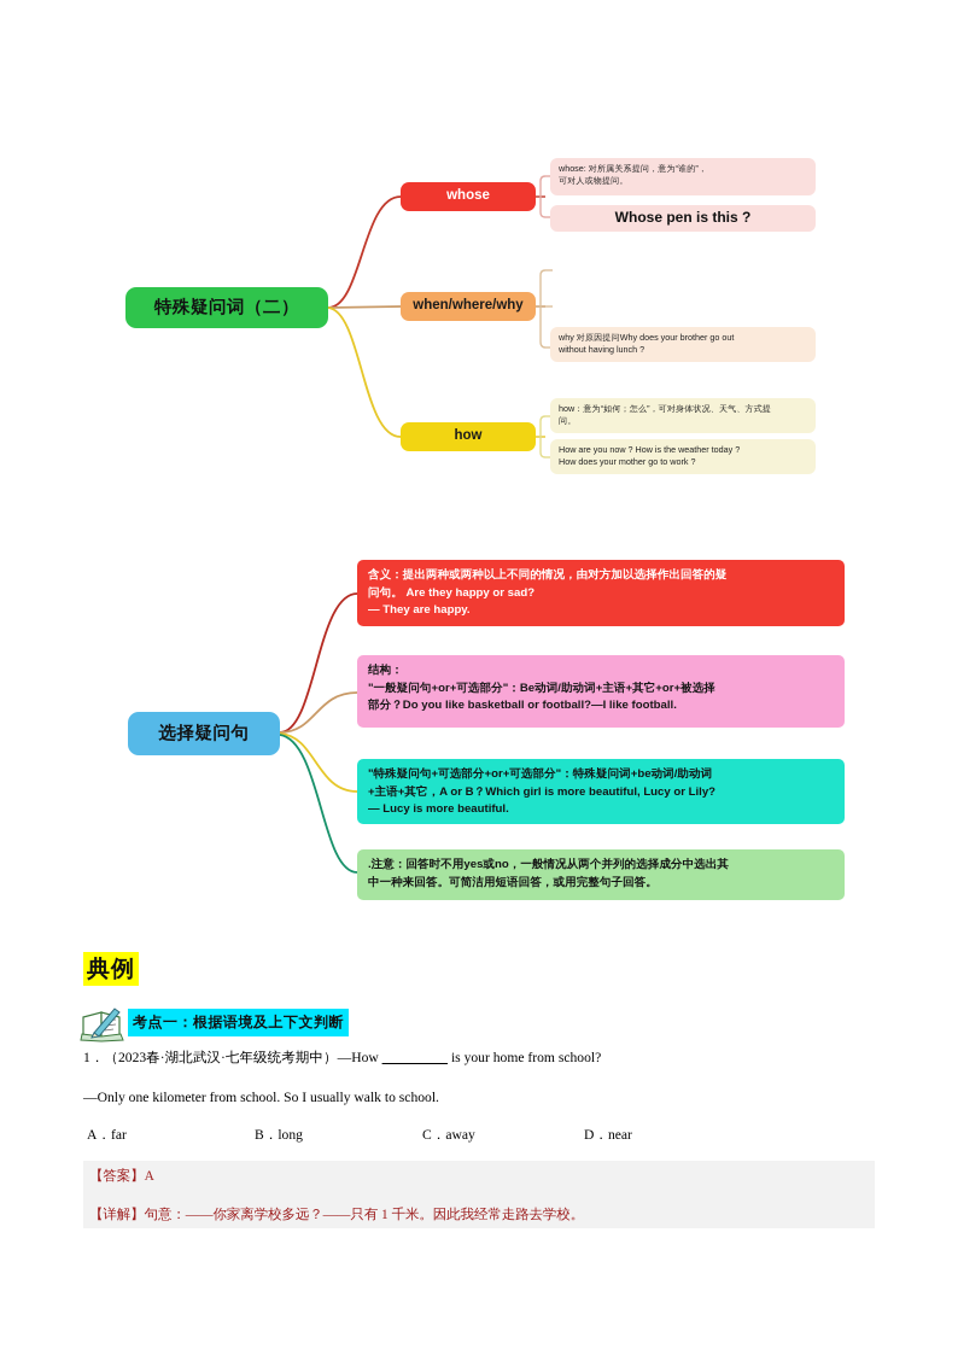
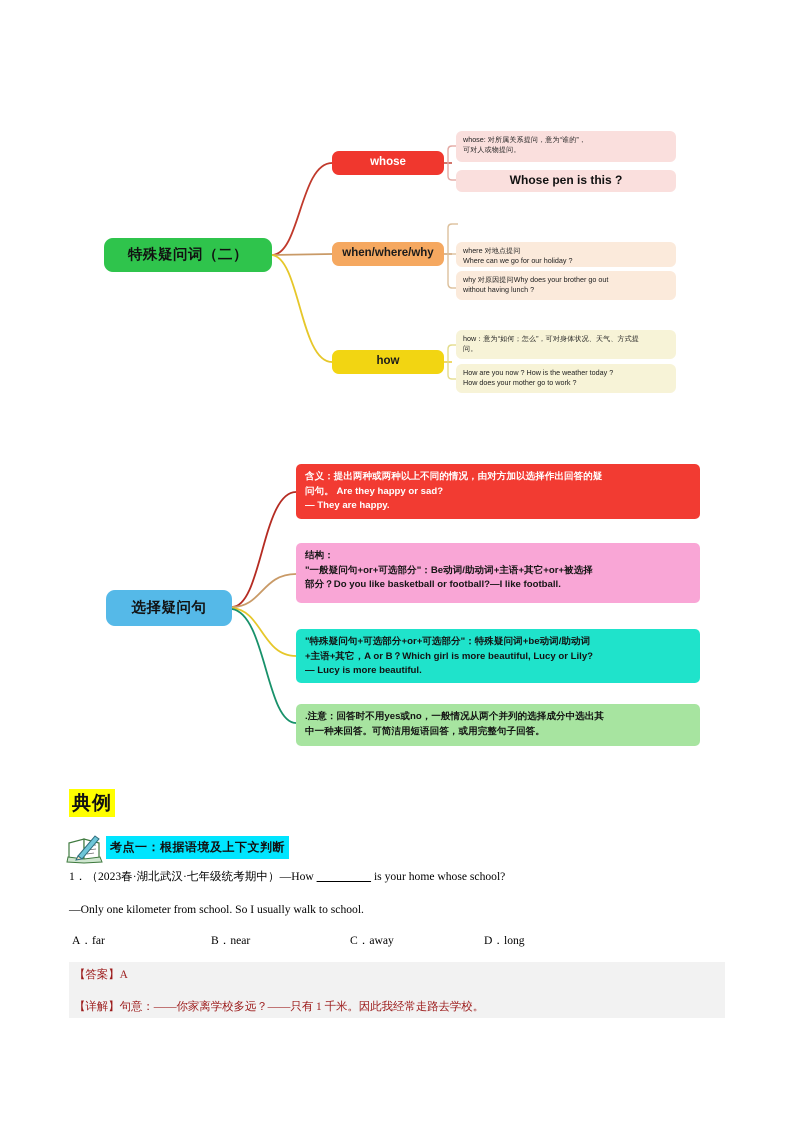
  特殊疑问词（二）
  whose
  when/where/why
  how
  whose: 对所属关系提问，意为“谁的”，
  可对人或物提问。
  Whose pen is this ?
+ where 对地点提问
+ Where can we go for our holiday ?
  why 对原因提问Why does your brother go out
  without having lunch ?
  how：意为“如何；怎么”，可对身体状况、天气、方式提
  问。
  How are you now ? How is the weather today ?
  How does your mother go to work ?
  选择疑问句
  含义：提出两种或两种以上不同的情况，由对方加以选择作出回答的疑
  问句。 Are they happy or sad?
  — They are happy.
  结构：
  "一般疑问句+or+可选部分"：Be动词/助动词+主语+其它+or+被选择
  部分？Do you like basketball or football?—I like football.
  "特殊疑问句+可选部分+or+可选部分"：特殊疑问词+be动词/助动词
  +主语+其它，A or B？Which girl is more beautiful, Lucy or Lily?
  — Lucy is more beautiful.
  .注意：回答时不用yes或no，一般情况从两个并列的选择成分中选出其
  中一种来回答。可简洁用短语回答，或用完整句子回答。
  典例
  考点一：根据语境及上下文判断
- 1．（2023春·湖北武汉·七年级统考期中）—How ________ is your home from school?
+ 1．（2023春·湖北武汉·七年级统考期中）—How ________ is your home whose school?
  —Only one kilometer from school. So I usually walk to school.
  A．far
- B．long
+ B．near
  C．away
- D．near
+ D．long
  【答案】A
  【详解】句意：——你家离学校多远？——只有 1 千米。因此我经常走路去学校。
